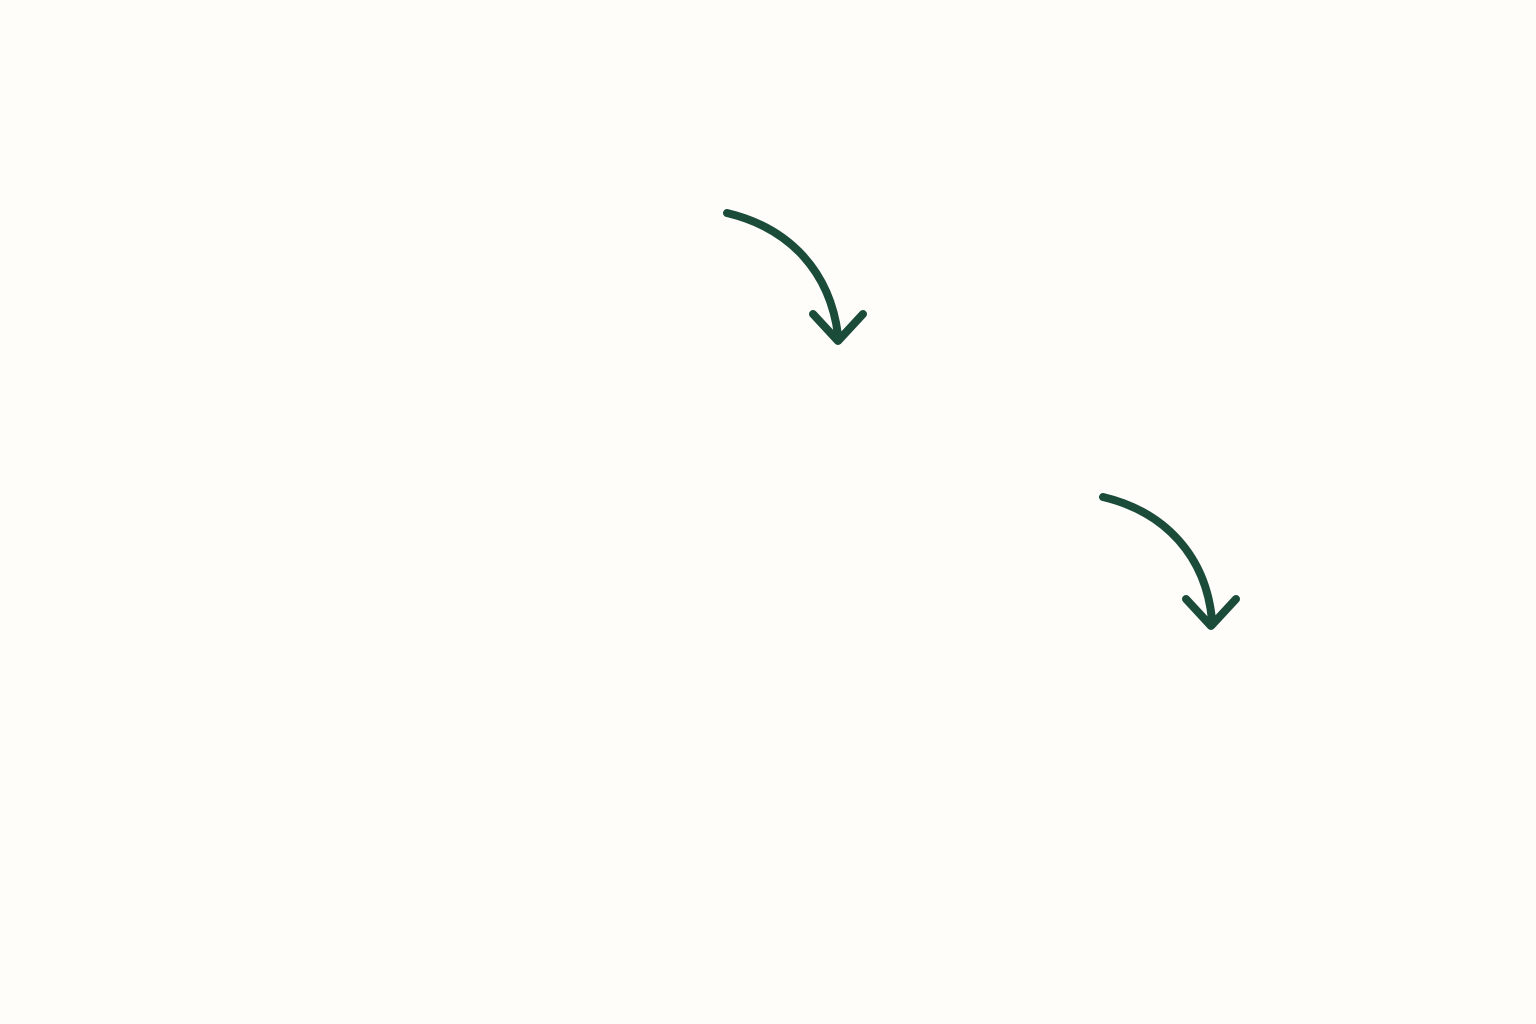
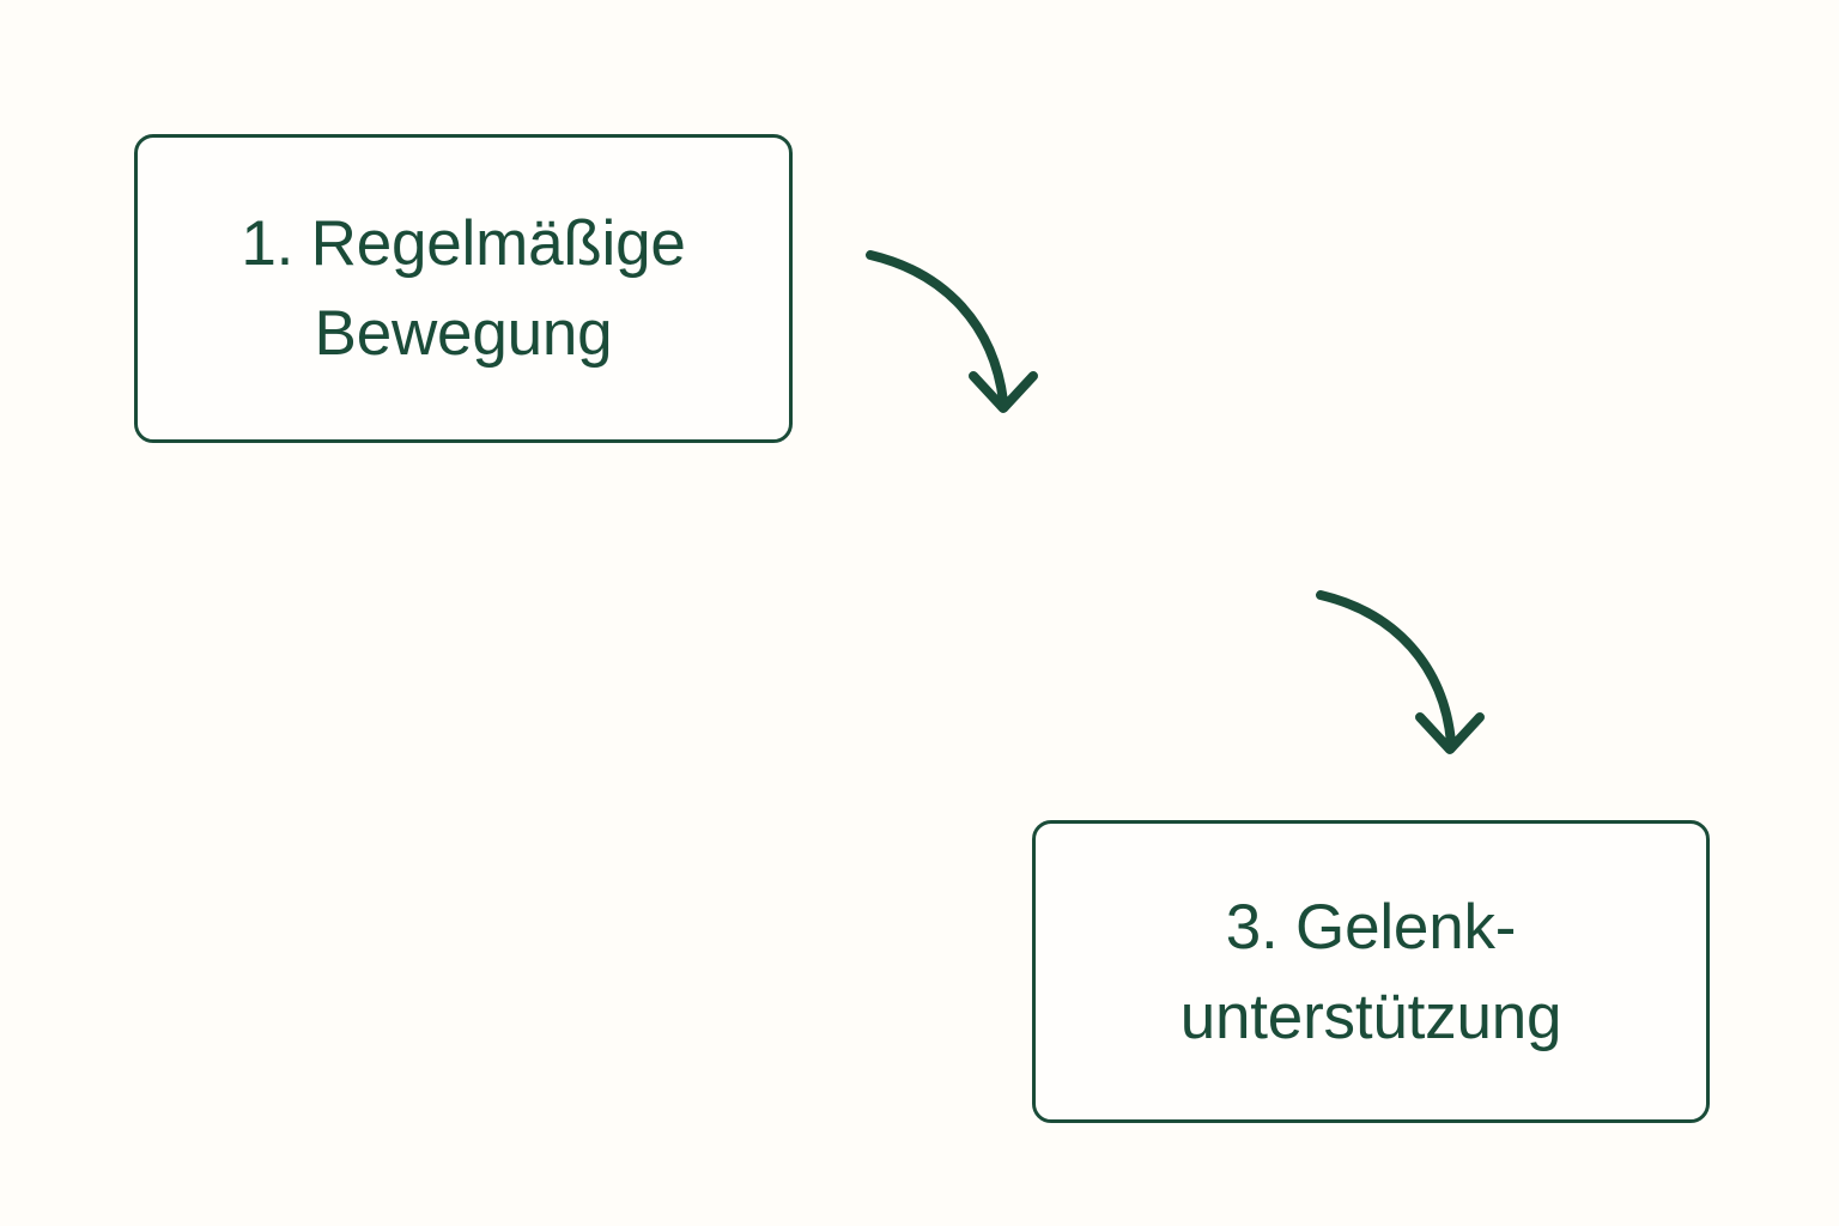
+ 1. Regelmäßige
+ Bewegung
+ 3. Gelenk-
+ unterstützung
